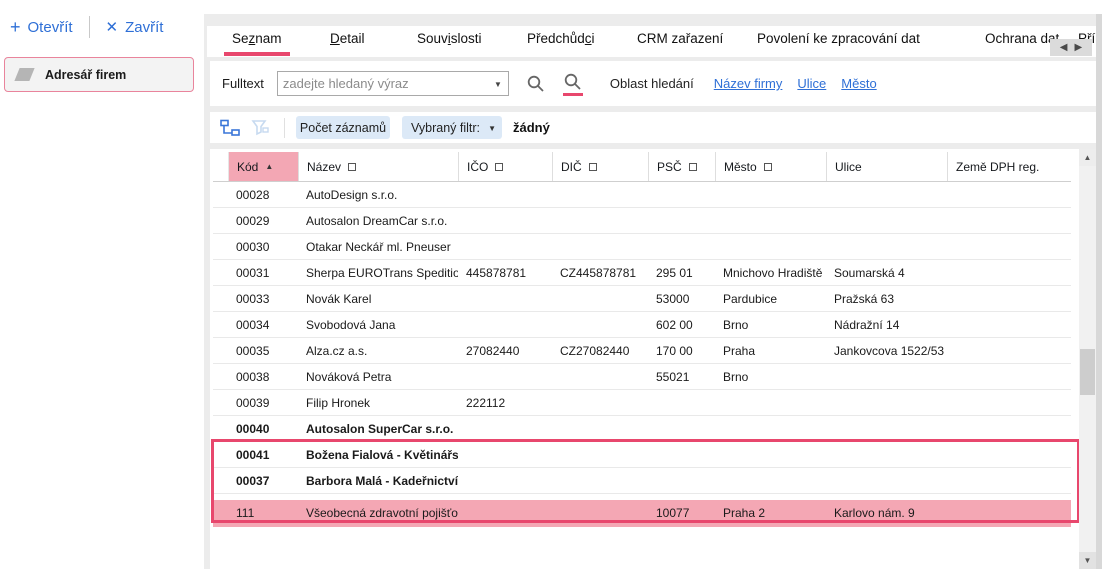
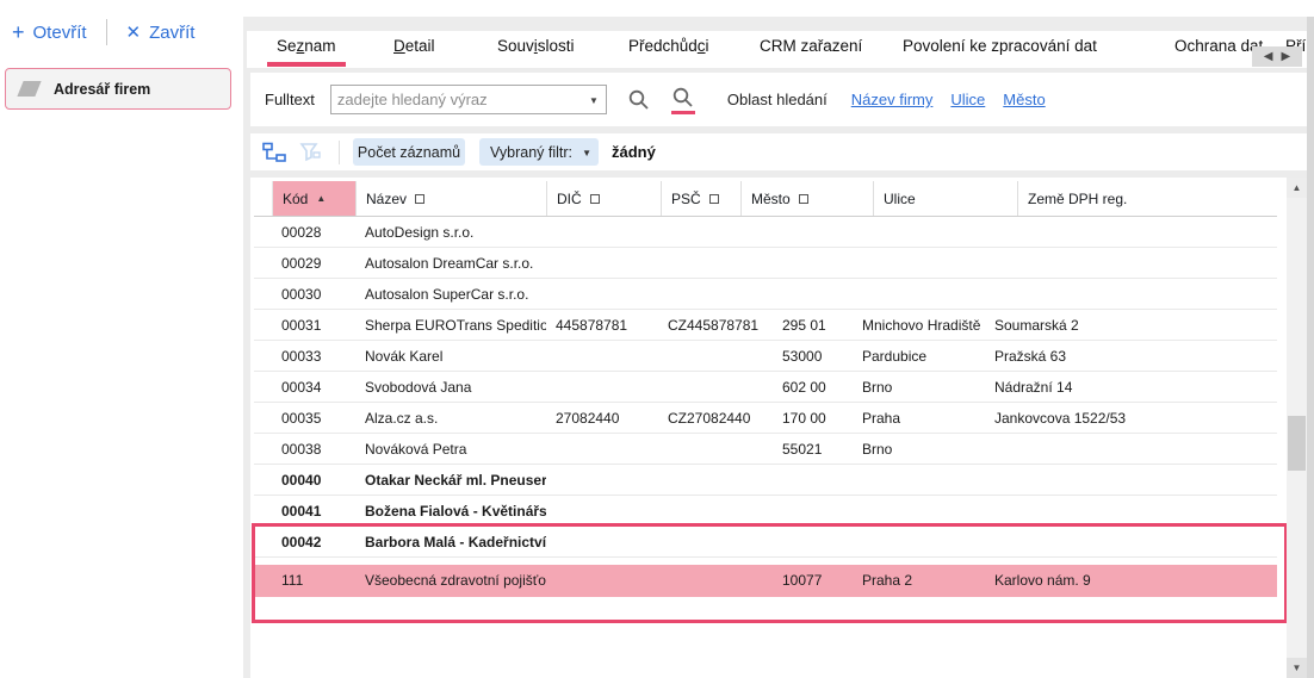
  +
  Otevřít
  ✕
  Zavřít
  Adresář firem
  Seznam
  Detail
  Souvislosti
  Předchůdci
  CRM zařazení
  Povolení ke zpracování dat
  Ochrana d
  ◀
  ▶
  Fulltext
  zadejte hledaný výraz
  ▼
  Oblast hledání
  Název firmy
  Ulice
  Město
  Počet záznamů
  Vybraný filtr:
  ▼
  žádný
  Kód
  ▲
  Název
- IČO
  DIČ
  PSČ
  Město
  Ulice
  Země DPH reg.
  00028
  AutoDesign s.r.o.
  00029
  Autosalon DreamCar s.r.o.
  00030
- Otakar Neckář ml. Pneuser
+ Autosalon SuperCar s.r.o.
  00031
  Sherpa EUROTrans Speditio
  445878781
  CZ445878781
  295 01
  Mnichovo Hradiště
- Soumarská 4
+ Soumarská 2
  00033
  Novák Karel
  53000
  Pardubice
  Pražská 63
  00034
  Svobodová Jana
  602 00
  Brno
  Nádražní 14
  00035
  Alza.cz a.s.
  27082440
  CZ27082440
  170 00
  Praha
  Jankovcova 1522/53
  00038
  Nováková Petra
  55021
  Brno
- 00039
- Filip Hronek
- 222112
  00040
- Autosalon SuperCar s.r.o.
+ Otakar Neckář ml. Pneuser
  00041
  Božena Fialová - Květinářs
- 00037
+ 00042
  Barbora Malá - Kadeřnictví
  111
  Všeobecná zdravotní pojišťo
  10077
  Praha 2
  Karlovo nám. 9
  ▲
  ▼
